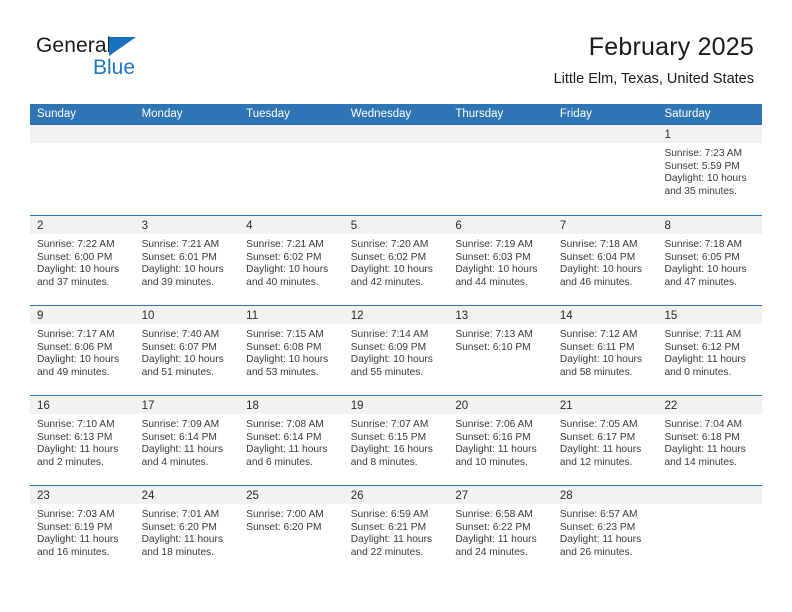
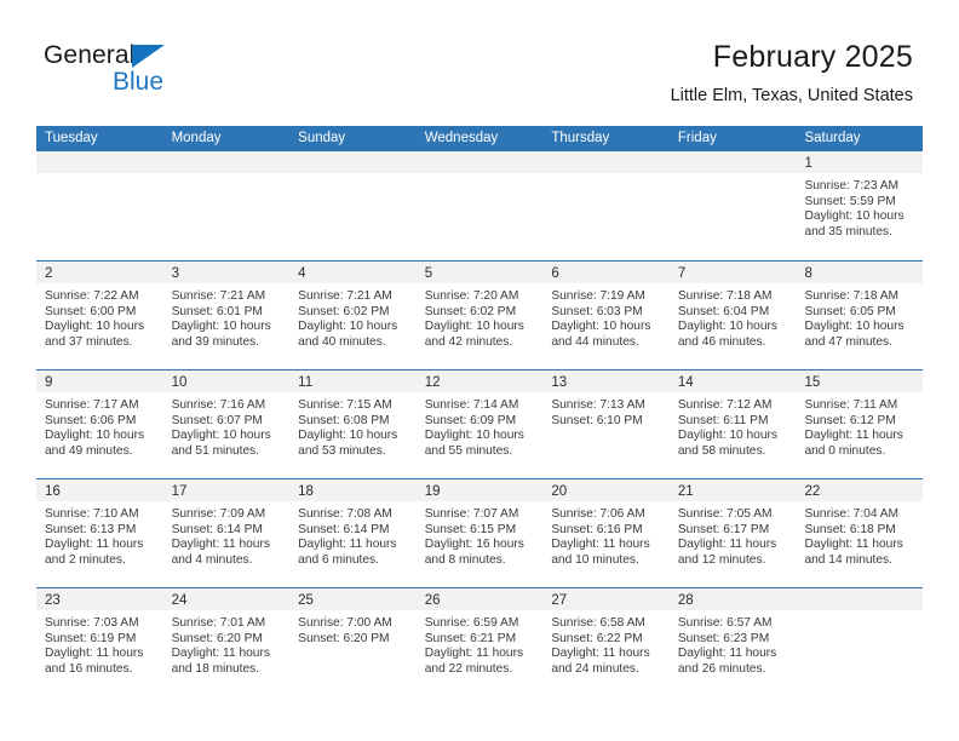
  General
  Blue
  February 2025
  Little Elm, Texas, United States
- Sunday
+ Tuesday
  Monday
- Tuesday
+ Sunday
  Wednesday
  Thursday
  Friday
  Saturday
  1
  Sunrise: 7:23 AM
  Sunset: 5:59 PM
  Daylight: 10 hours and 35 minutes.
  2
  Sunrise: 7:22 AM
  Sunset: 6:00 PM
  Daylight: 10 hours and 37 minutes.
  3
  Sunrise: 7:21 AM
  Sunset: 6:01 PM
  Daylight: 10 hours and 39 minutes.
  4
  Sunrise: 7:21 AM
  Sunset: 6:02 PM
  Daylight: 10 hours and 40 minutes.
  5
  Sunrise: 7:20 AM
  Sunset: 6:02 PM
  Daylight: 10 hours and 42 minutes.
  6
  Sunrise: 7:19 AM
  Sunset: 6:03 PM
  Daylight: 10 hours and 44 minutes.
  7
  Sunrise: 7:18 AM
  Sunset: 6:04 PM
  Daylight: 10 hours and 46 minutes.
  8
  Sunrise: 7:18 AM
  Sunset: 6:05 PM
  Daylight: 10 hours and 47 minutes.
  9
  Sunrise: 7:17 AM
  Sunset: 6:06 PM
  Daylight: 10 hours and 49 minutes.
  10
- Sunrise: 7:40 AM
+ Sunrise: 7:16 AM
  Sunset: 6:07 PM
  Daylight: 10 hours and 51 minutes.
  11
  Sunrise: 7:15 AM
  Sunset: 6:08 PM
  Daylight: 10 hours and 53 minutes.
  12
  Sunrise: 7:14 AM
  Sunset: 6:09 PM
  Daylight: 10 hours and 55 minutes.
  13
  Sunrise: 7:13 AM
  Sunset: 6:10 PM
  14
  Sunrise: 7:12 AM
  Sunset: 6:11 PM
  Daylight: 10 hours and 58 minutes.
  15
  Sunrise: 7:11 AM
  Sunset: 6:12 PM
  Daylight: 11 hours and 0 minutes.
  16
  Sunrise: 7:10 AM
  Sunset: 6:13 PM
  Daylight: 11 hours and 2 minutes.
  17
  Sunrise: 7:09 AM
  Sunset: 6:14 PM
  Daylight: 11 hours and 4 minutes.
  18
  Sunrise: 7:08 AM
  Sunset: 6:14 PM
  Daylight: 11 hours and 6 minutes.
  19
  Sunrise: 7:07 AM
  Sunset: 6:15 PM
  Daylight: 16 hours and 8 minutes.
  20
  Sunrise: 7:06 AM
  Sunset: 6:16 PM
  Daylight: 11 hours and 10 minutes.
  21
  Sunrise: 7:05 AM
  Sunset: 6:17 PM
  Daylight: 11 hours and 12 minutes.
  22
  Sunrise: 7:04 AM
  Sunset: 6:18 PM
  Daylight: 11 hours and 14 minutes.
  23
  Sunrise: 7:03 AM
  Sunset: 6:19 PM
  Daylight: 11 hours and 16 minutes.
  24
  Sunrise: 7:01 AM
  Sunset: 6:20 PM
  Daylight: 11 hours and 18 minutes.
  25
  Sunrise: 7:00 AM
  Sunset: 6:20 PM
  26
  Sunrise: 6:59 AM
  Sunset: 6:21 PM
  Daylight: 11 hours and 22 minutes.
  27
  Sunrise: 6:58 AM
  Sunset: 6:22 PM
  Daylight: 11 hours and 24 minutes.
  28
  Sunrise: 6:57 AM
  Sunset: 6:23 PM
  Daylight: 11 hours and 26 minutes.
